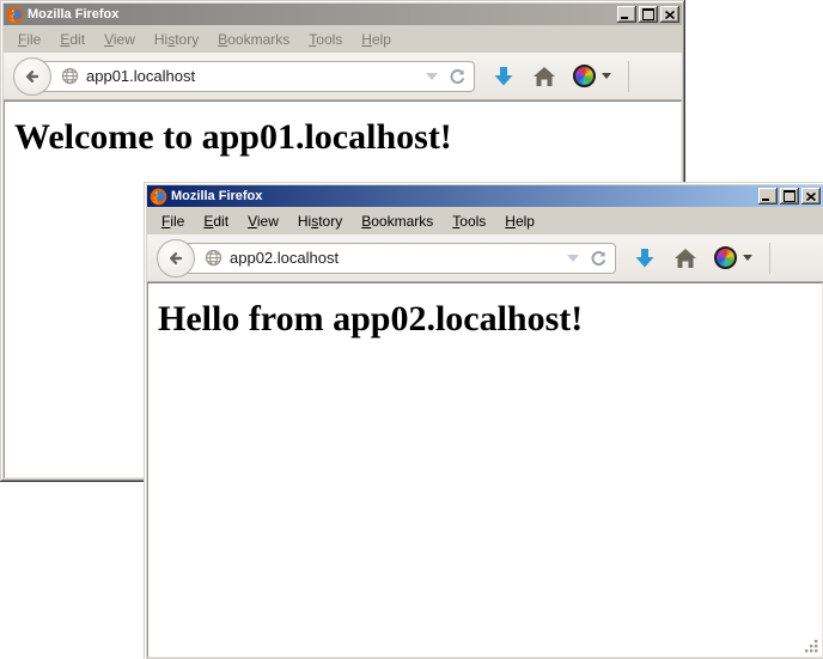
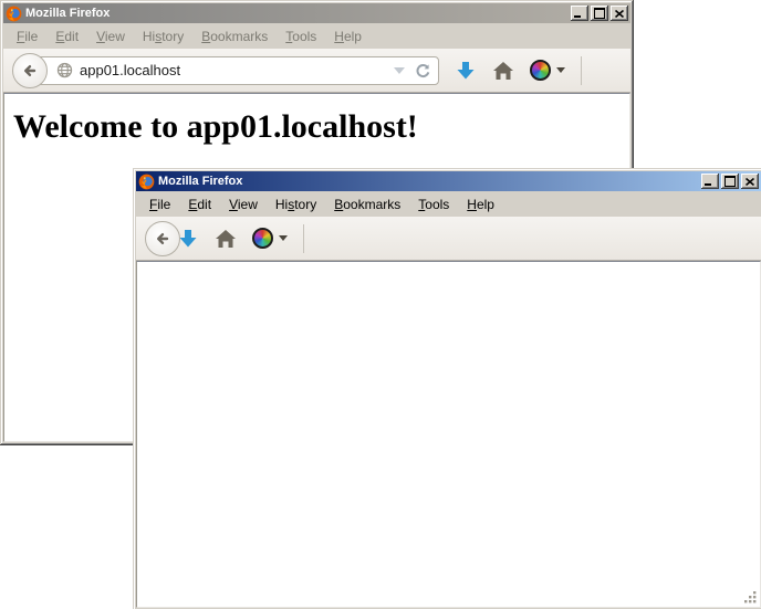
  Mozilla Firefox
  File
  Edit
  View
  History
  Bookmarks
  Tools
  Help
  app01.localhost
  Welcome to app01.localhost!
  Mozilla Firefox
  File
  Edit
  View
  History
  Bookmarks
  Tools
  Help
- app02.localhost
- Hello from app02.localhost!
